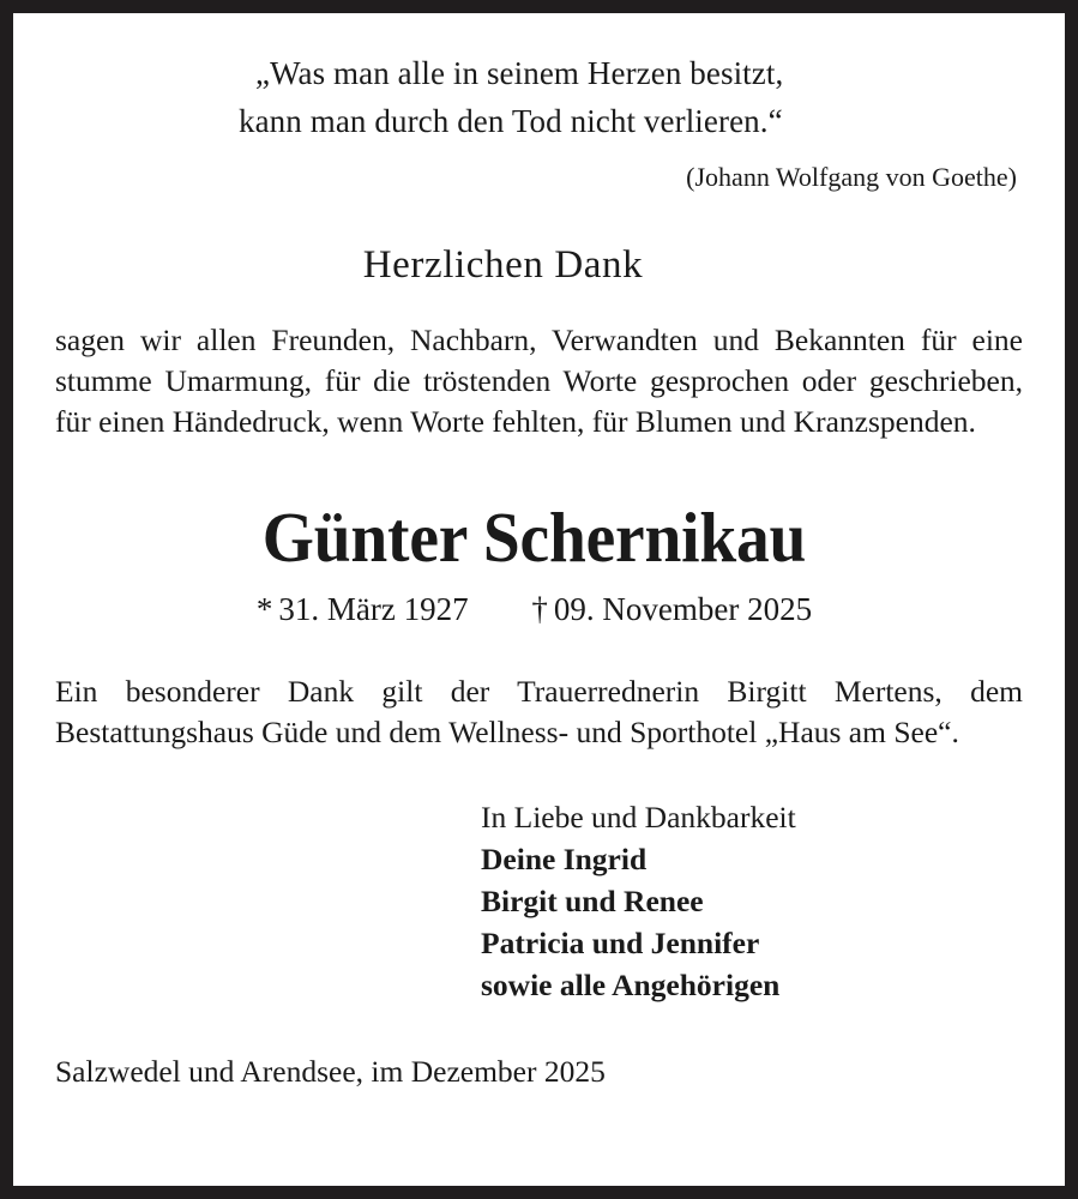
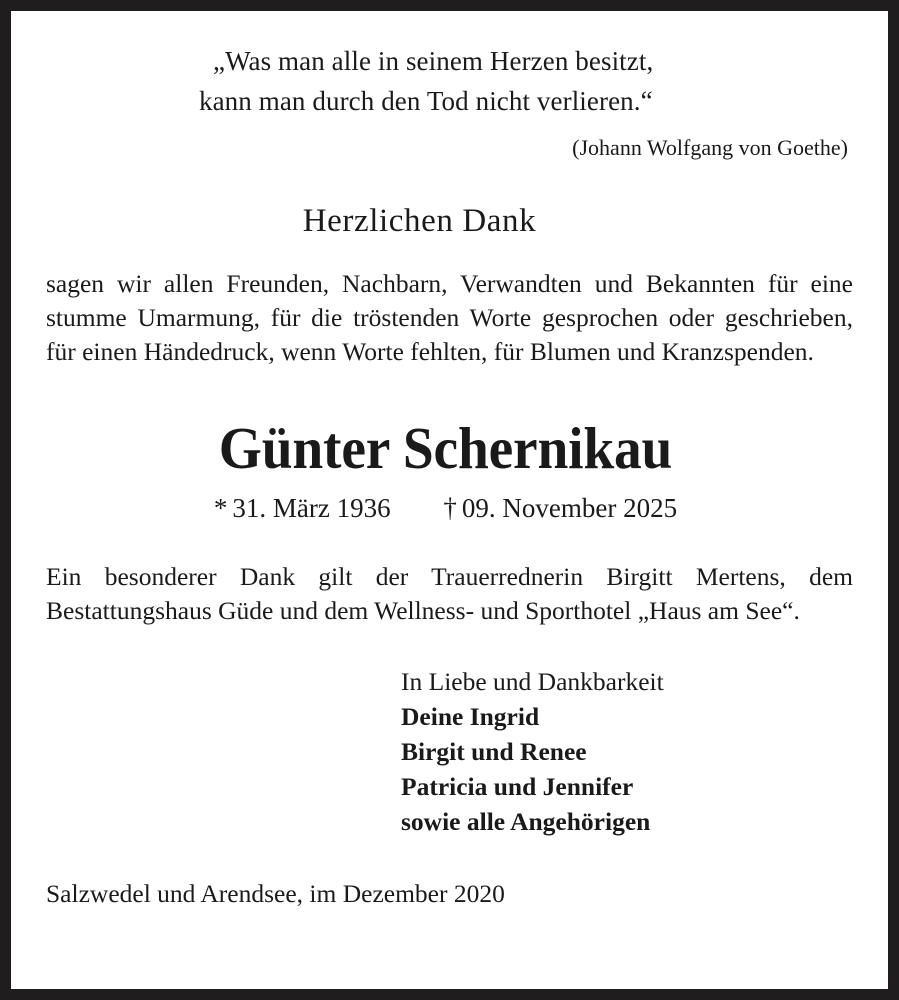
  „Was man alle in seinem Herzen besitzt,
  kann man durch den Tod nicht verlieren.“
  (Johann Wolfgang von Goethe)
  Herzlichen Dank
  sagen wir allen Freunden, Nachbarn, Verwandten und Bekannten für eine stumme Umarmung, für die tröstenden Worte gesprochen oder geschrieben, für einen Händedruck, wenn Worte fehlten, für Blumen und Kranzspenden.
  Günter Schernikau
- * 31. März 1927 † 09. November 2025
+ * 31. März 1936 † 09. November 2025
  Ein besonderer Dank gilt der Trauerrednerin Birgitt Mertens, dem Bestattungshaus Güde und dem Wellness- und Sporthotel „Haus am See“.
  In Liebe und Dankbarkeit
  Deine Ingrid
  Birgit und Renee
  Patricia und Jennifer
  sowie alle Angehörigen
- Salzwedel und Arendsee, im Dezember 2025
+ Salzwedel und Arendsee, im Dezember 2020
